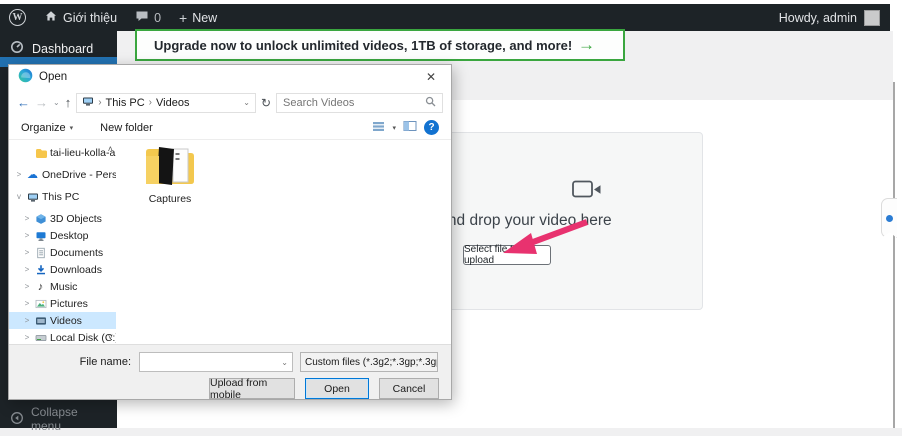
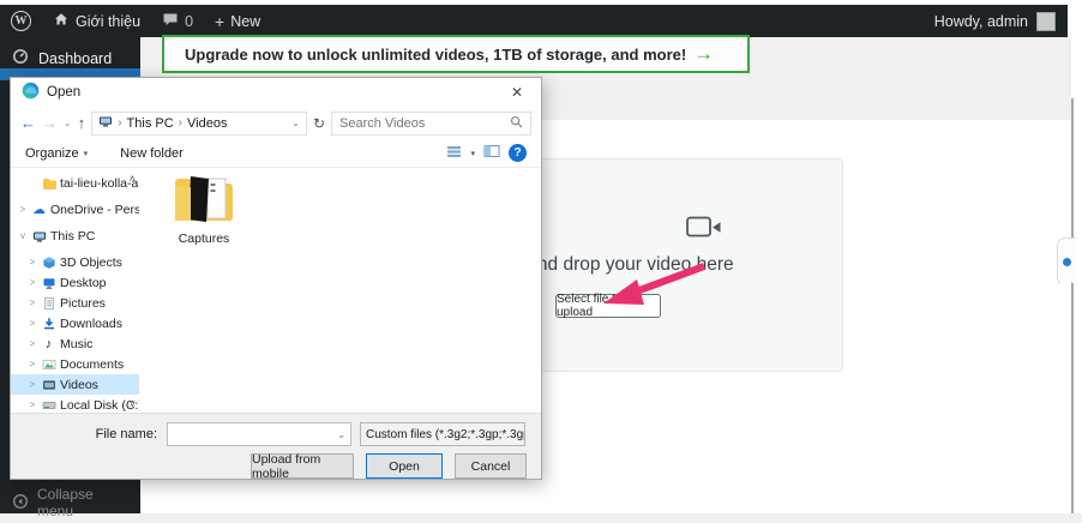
  W
  Giới thiệu
  0
  +
  New
  Howdy, admin
  Dashboard
  Collapse menu
  Upgrade now to unlock unlimited videos, 1TB of storage, and more!
  →
  nd drop your videoere
  Select file upload
  Open
  ✕
  ←
  →
  ⌄
  ↑
  ›
  This PC
  ›
  Videos
  ⌄
  ↻
  Search Videos
  Organize
  New folder
  ?
  ˄
  ˅
  tai-lieu-kolla-a
  >
  ☁
  OneDrive - Pers
  v
  This PC
  >
  3D Objects
  >
  Desktop
  >
- Documents
+ Pictures
  >
  Downloads
  >
  ♪
  Music
  >
- Pictures
+ Documents
  >
  Videos
  >
  Local Disk (C:
  Captures
  File name:
  ⌄
  Custom files (*.3g2;*.3gp;*.3g
  Upload from mobile
  Open
  Cancel
